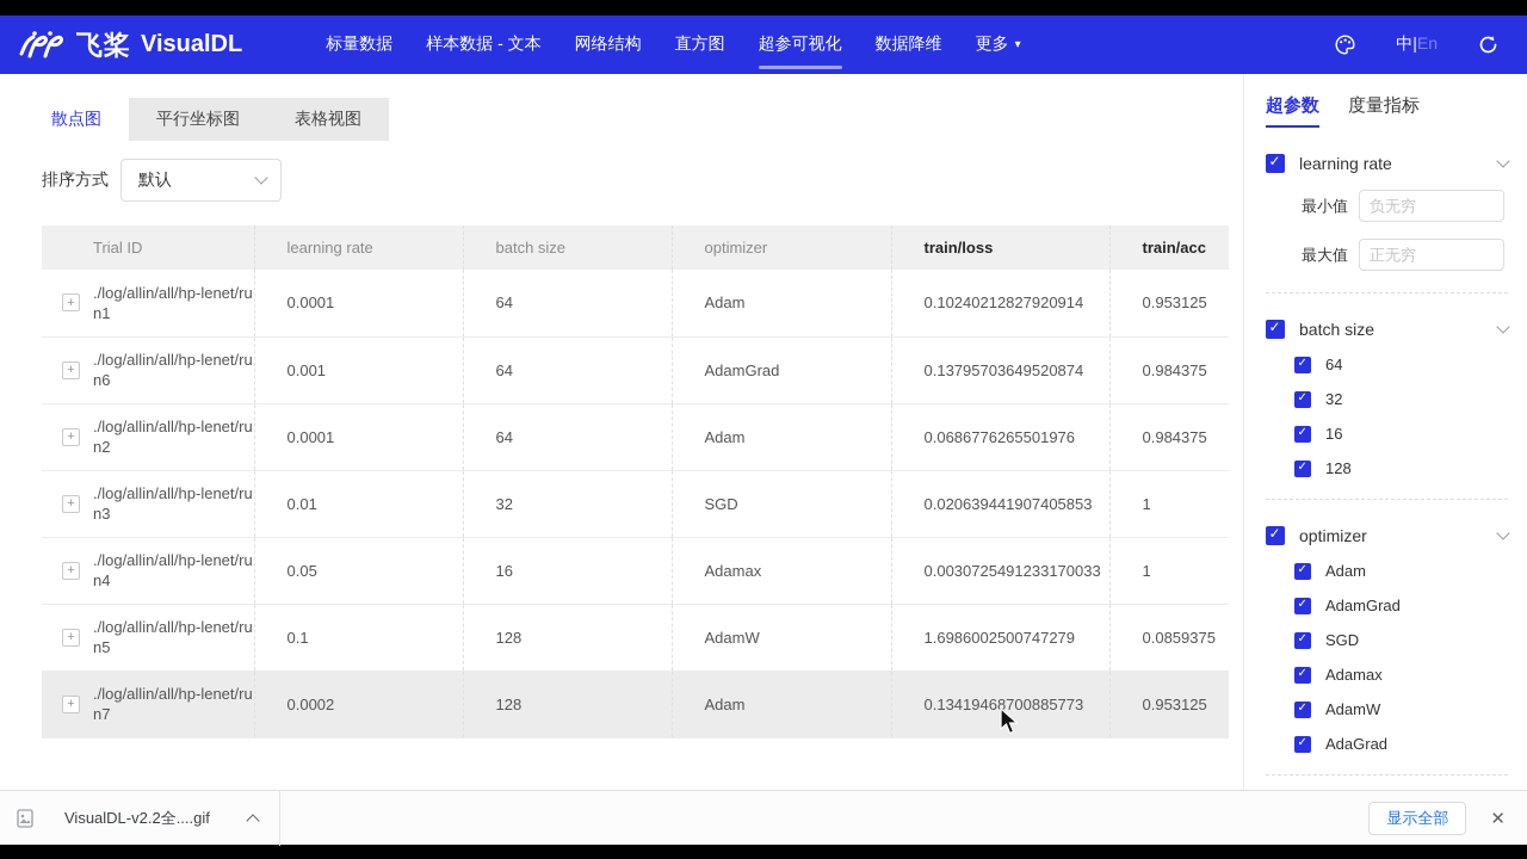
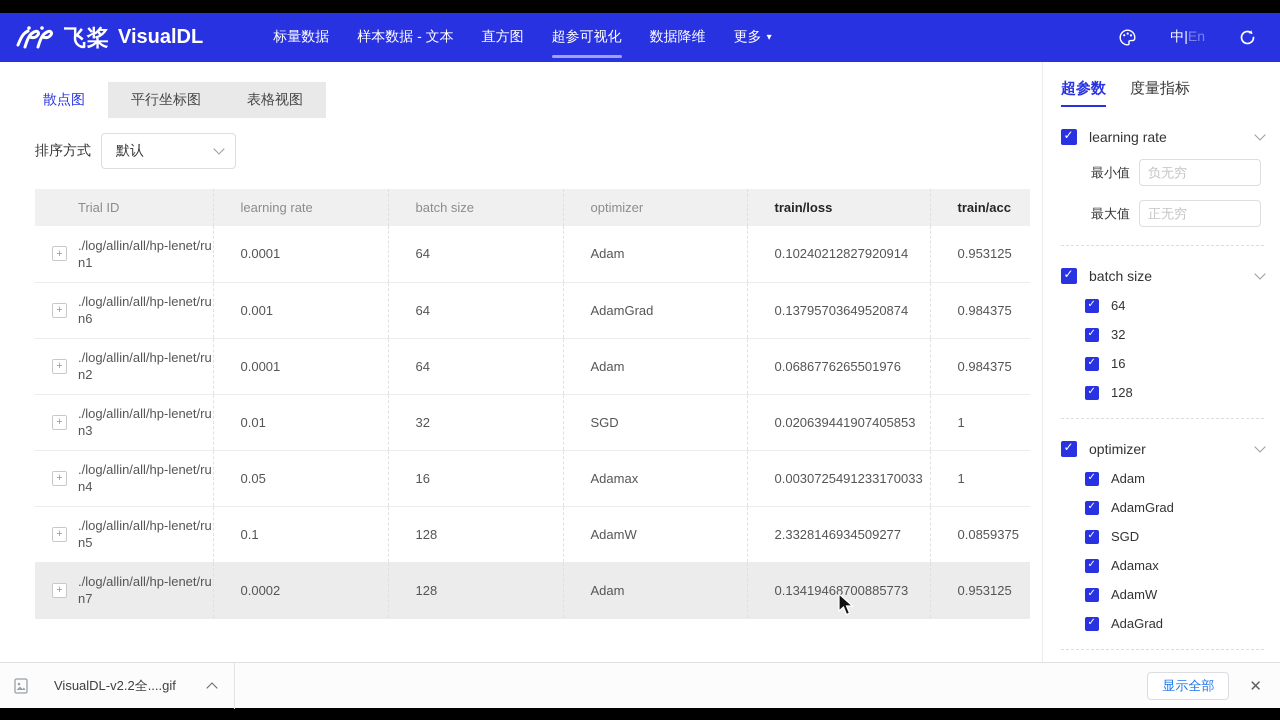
  飞桨
  VisualDL
  标量数据
  样本数据 - 文本
- 网络结构
  直方图
  超参可视化
  数据降维
  更多
  ▾
  中|En
  散点图
  平行坐标图
  表格视图
  排序方式
  默认
  Trial ID	learning rate	batch size	optimizer	train/loss	train/acc
  + ./log/allin/all/hp-lenet/run1	0.0001	64	Adam	0.10240212827920914	0.953125
  + ./log/allin/all/hp-lenet/run6	0.001	64	AdamGrad	0.13795703649520874	0.984375
  + ./log/allin/all/hp-lenet/run2	0.0001	64	Adam	0.0686776265501976	0.984375
  + ./log/allin/all/hp-lenet/run3	0.01	32	SGD	0.020639441907405853	1
  + ./log/allin/all/hp-lenet/run4	0.05	16	Adamax	0.0030725491233170033	1
- + ./log/allin/all/hp-lenet/run5	0.1	128	AdamW	1.6986002500747279	0.0859375
+ + ./log/allin/all/hp-lenet/run5	0.1	128	AdamW	2.3328146934509277	0.0859375
  + ./log/allin/all/hp-lenet/run7	0.0002	128	Adam	0.13419468700885773	0.953125
  超参数
  度量指标
  learning rate
  最小值
  负无穷
  最大值
  正无穷
  batch size
  64
  32
  16
  128
  optimizer
  Adam
  AdamGrad
  SGD
  Adamax
  AdamW
  AdaGrad
  VisualDL-v2.2全....gif
  显示全部
  ✕
